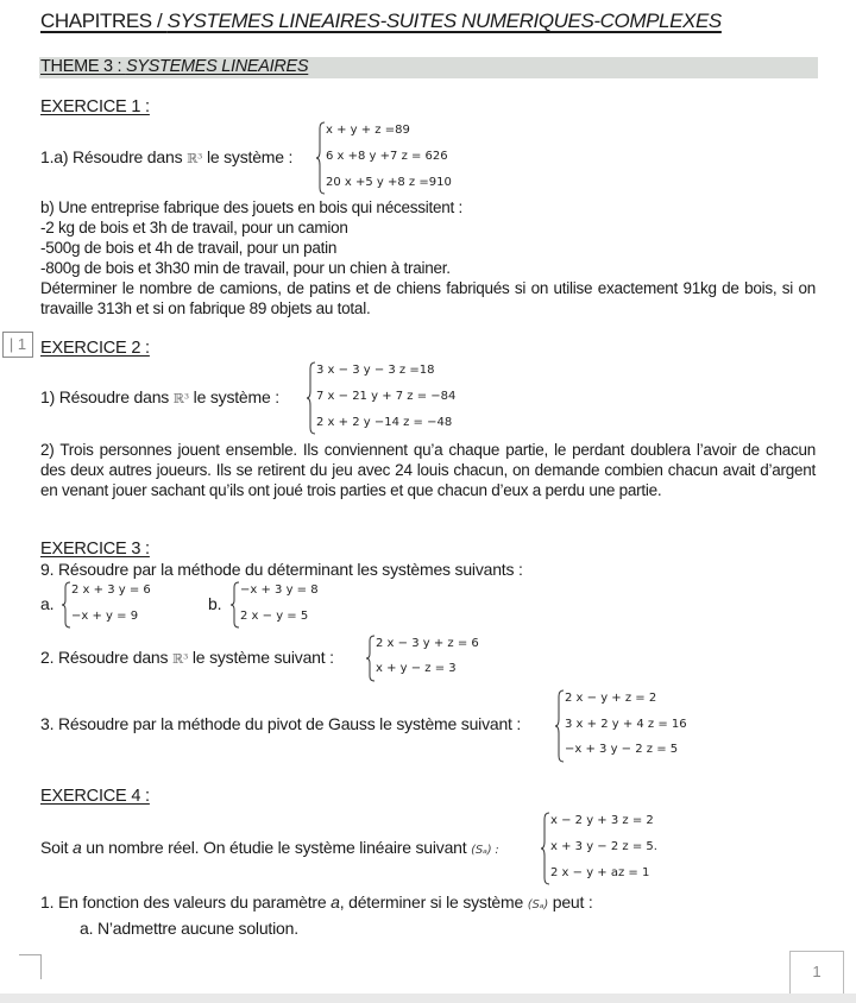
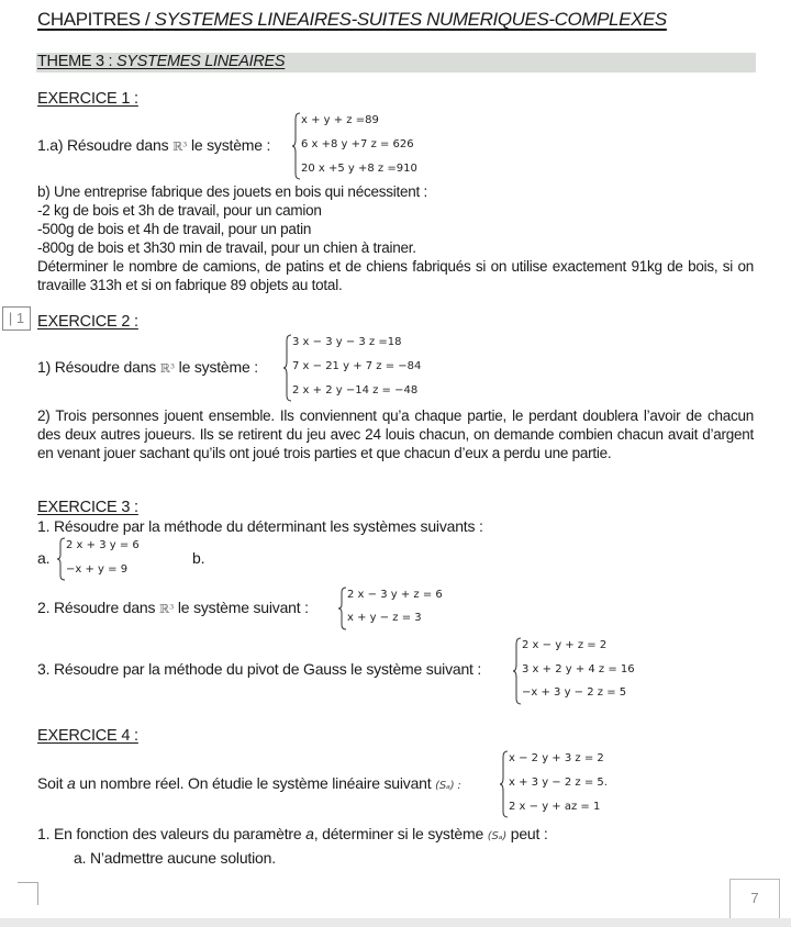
  CHAPITRES / SYSTEMES LINEAIRES-SUITES NUMERIQUES-COMPLEXES
  THEME 3 : SYSTEMES LINEAIRES
  EXERCICE 1 :
  1.a) Résoudre dans ℝ³ le système :
  x + y + z =89
  6 x +8 y +7 z = 626
  20 x +5 y +8 z =910
  b) Une entreprise fabrique des jouets en bois qui nécessitent :
  -2 kg de bois et 3h de travail, pour un camion
  -500g de bois et 4h de travail, pour un patin
  -800g de bois et 3h30 min de travail, pour un chien à trainer.
  Déterminer le nombre de camions, de patins et de chiens fabriqués si on utilise exactement 91kg de bois, si on travaille 313h et si on fabrique 89 objets au total.
  | 1
  EXERCICE 2 :
  1) Résoudre dans ℝ³ le système :
  3 x − 3 y − 3 z =18
  7 x − 21 y + 7 z = −84
  2 x + 2 y −14 z = −48
  2) Trois personnes jouent ensemble. Ils conviennent qu’a chaque partie, le perdant doublera l’avoir de chacun des deux autres joueurs. Ils se retirent du jeu avec 24 louis chacun, on demande combien chacun avait d’argent en venant jouer sachant qu’ils ont joué trois parties et que chacun d’eux a perdu une partie.
  EXERCICE 3 :
- 9. Résoudre par la méthode du déterminant les systèmes suivants :
+ 1. Résoudre par la méthode du déterminant les systèmes suivants :
  a.
  2 x + 3 y = 6
  −x + y = 9
  b.
- −x + 3 y = 8
- 2 x − y = 5
  2. Résoudre dans ℝ³ le système suivant :
  2 x − 3 y + z = 6
  x + y − z = 3
  3. Résoudre par la méthode du pivot de Gauss le système suivant :
  2 x − y + z = 2
  3 x + 2 y + 4 z = 16
  −x + 3 y − 2 z = 5
  EXERCICE 4 :
  Soit a un nombre réel. On étudie le système linéaire suivant (Sₐ) :
  x − 2 y + 3 z = 2
  x + 3 y − 2 z = 5.
  2 x − y + az = 1
  1. En fonction des valeurs du paramètre a, déterminer si le système (Sₐ) peut :
  a. N’admettre aucune solution.
- 1
+ 7
